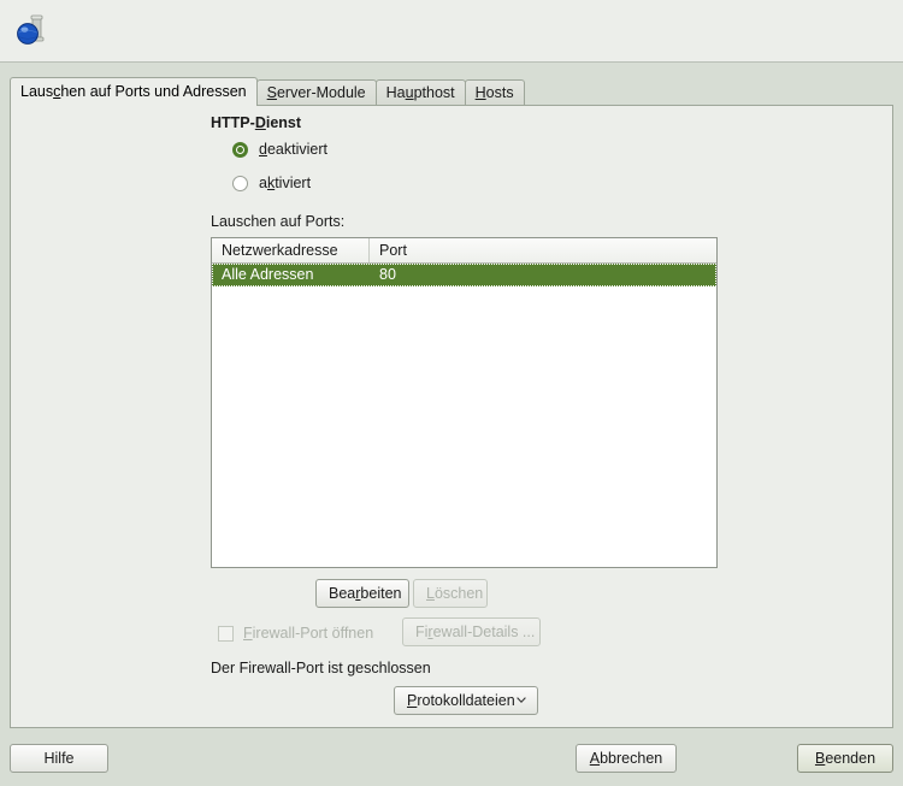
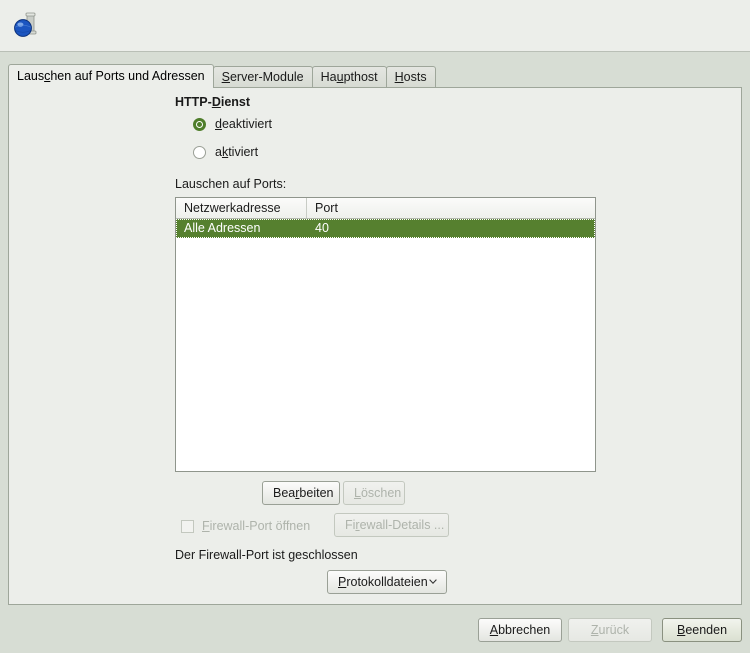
  Lauschen auf Ports und Adressen
  Server-Module
  Haupthost
  Hosts
  HTTP-Dienst
  deaktiviert
  aktiviert
  Lauschen auf Ports:
  Netzwerkadresse
  Port
  Alle Adressen
- 80
+ 40
  Bearbeiten
  Löschen
  Firewall-Port öffnen
  Firewall-Details ...
  Der Firewall-Port ist geschlossen
  Protokolldateien
- Hilfe
  Abbrechen
+ Zurück
  Beenden
